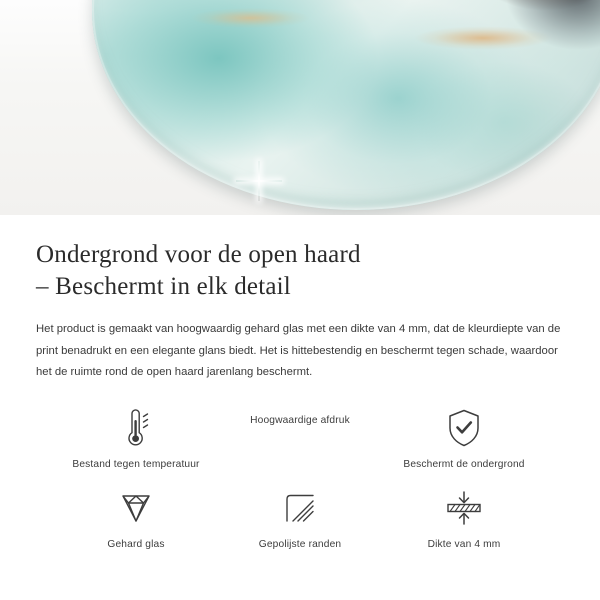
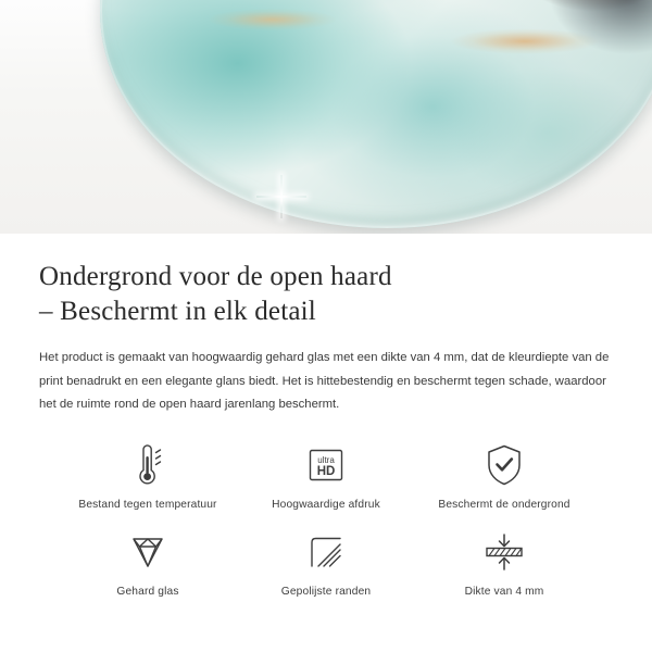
  Ondergrond voor de open haard
  – Beschermt in elk detail
  Het product is gemaakt van hoogwaardig gehard glas met een dikte van 4 mm, dat de kleurdiepte van de print benadrukt en een elegante glans biedt. Het is hittebestendig en beschermt tegen schade, waardoor het de ruimte rond de open haard jarenlang beschermt.
  Bestand tegen temperatuur
+ ultra
+ HD
  Hoogwaardige afdruk
  Beschermt de ondergrond
  Gehard glas
  Gepolijste randen
  Dikte van 4 mm
